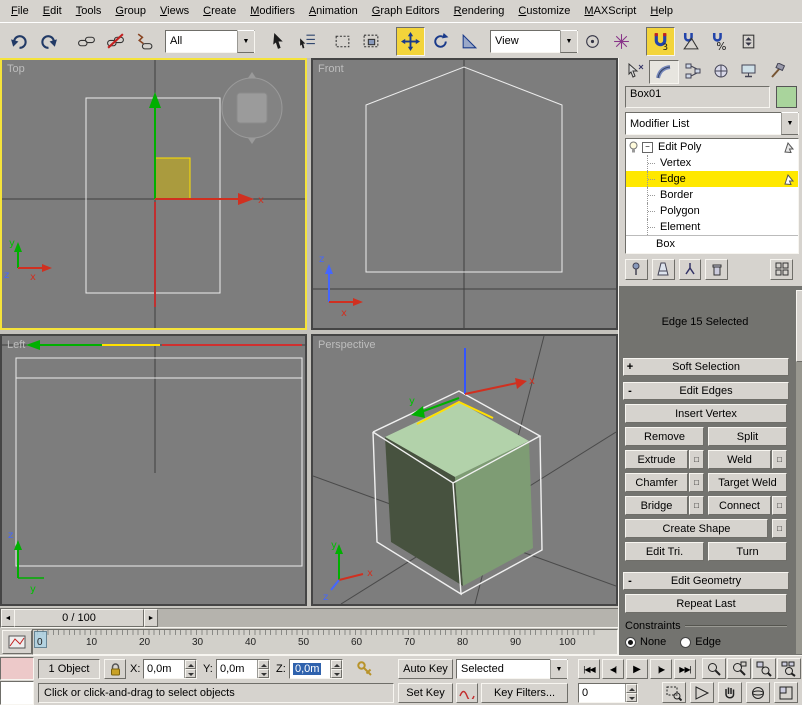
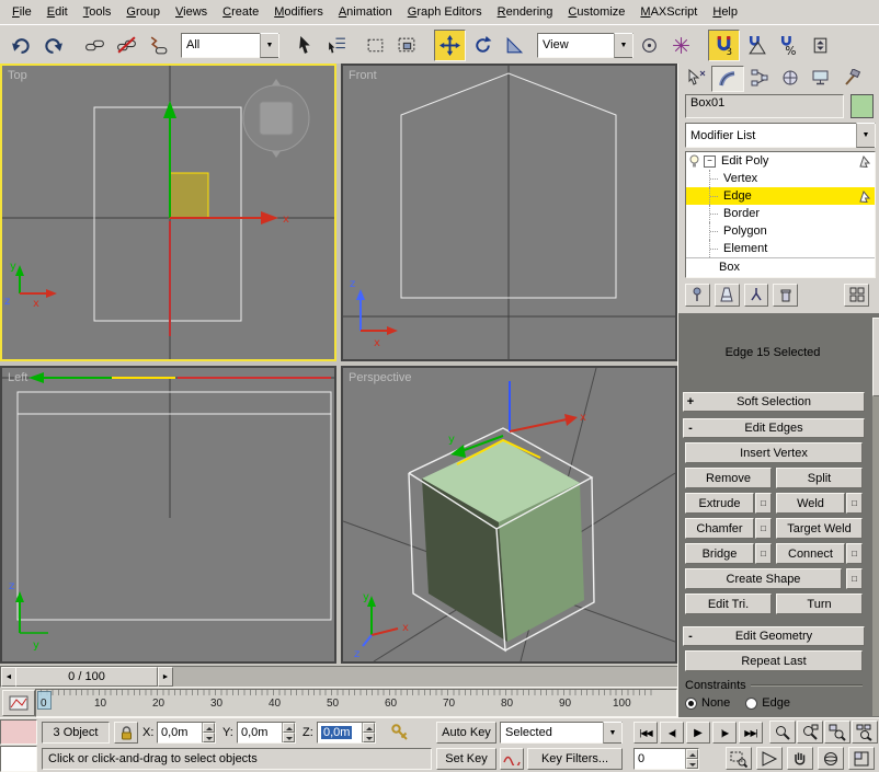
  File
  Edit
  Tools
  Group
  Views
  Create
  Modifiers
  Animation
  Graph Editors
  Rendering
  Customize
  MAXScript
  Help
  All
  View
  3
  %
  x
  y
  z
  x
  Top
  z
  x
  Front
  z
  y
  Left
  x
  y
  y
  x
  z
  Perspective
  0 / 100
  0
  10
  20
  30
  40
  50
  60
  70
  80
  90
  100
  Box01
  Modifier List
  −
  Edit Poly
  Vertex
  Edge
  Border
  Polygon
  Element
  Box
  Edge 15 Selected
  +
  Soft Selection
  -
  Edit Edges
  Insert Vertex
  Remove
  Split
  Extrude
  □
  Weld
  □
  Chamfer
  □
  Target Weld
  Bridge
  □
  Connect
  □
  Create Shape
  □
  Edit Tri.
  Turn
  -
  Edit Geometry
  Repeat Last
  Constraints
  None
  Edge
- 1 Object
+ 3 Object
  X:
  0,0m
  Y:
  0,0m
  Z:
  0,0m
  Auto Key
  Selected
  |◀◀
  ◀|
  ▶
  |▶
  ▶▶|
  Click or click-and-drag to select objects
  Set Key
  Key Filters...
  0
